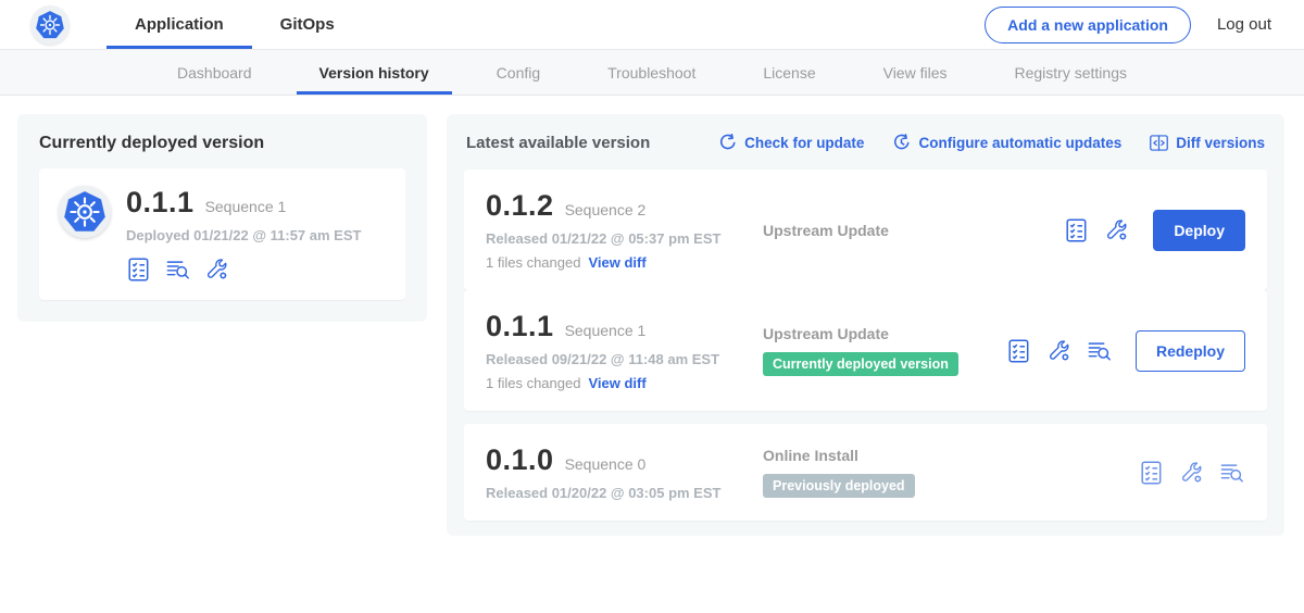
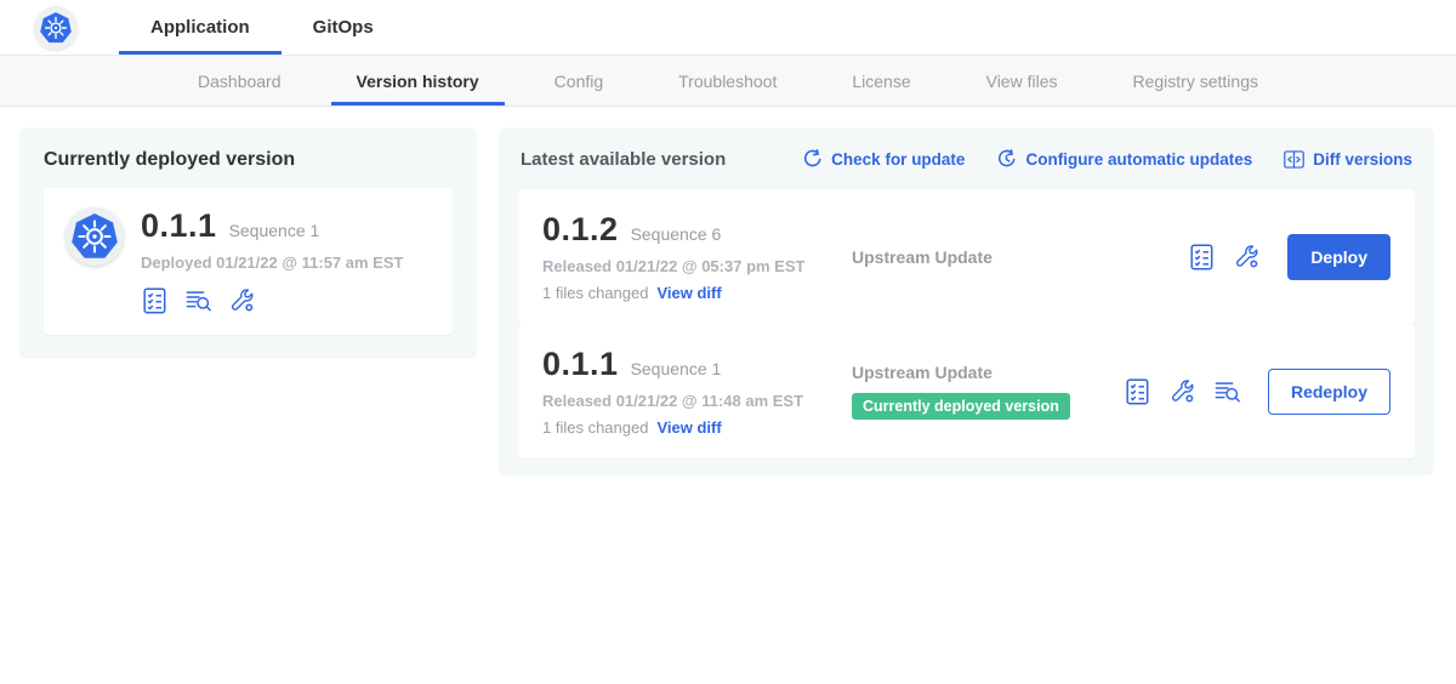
  Application
  GitOps
- Add a new application
- Log out
  Dashboard
  Version history
  Config
  Troubleshoot
  License
  View files
  Registry settings
  Currently deployed version
  0.1.1
  Sequence 1
  Deployed 01/21/22 @ 11:57 am EST
  Latest available version
  Check for update
  Configure automatic updates
  Diff versions
  0.1.2
- Sequence 2
+ Sequence 6
  Released 01/21/22 @ 05:37 pm EST
  1 files changed
  View diff
  Upstream Update
  Deploy
  0.1.1
  Sequence 1
- Released 09/21/22 @ 11:48 am EST
+ Released 01/21/22 @ 11:48 am EST
  1 files changed
  View diff
  Upstream Update
  Currently deployed version
  Redeploy
- 0.1.0
- Sequence 0
- Released 01/20/22 @ 03:05 pm EST
- Online Install
- Previously deployed
